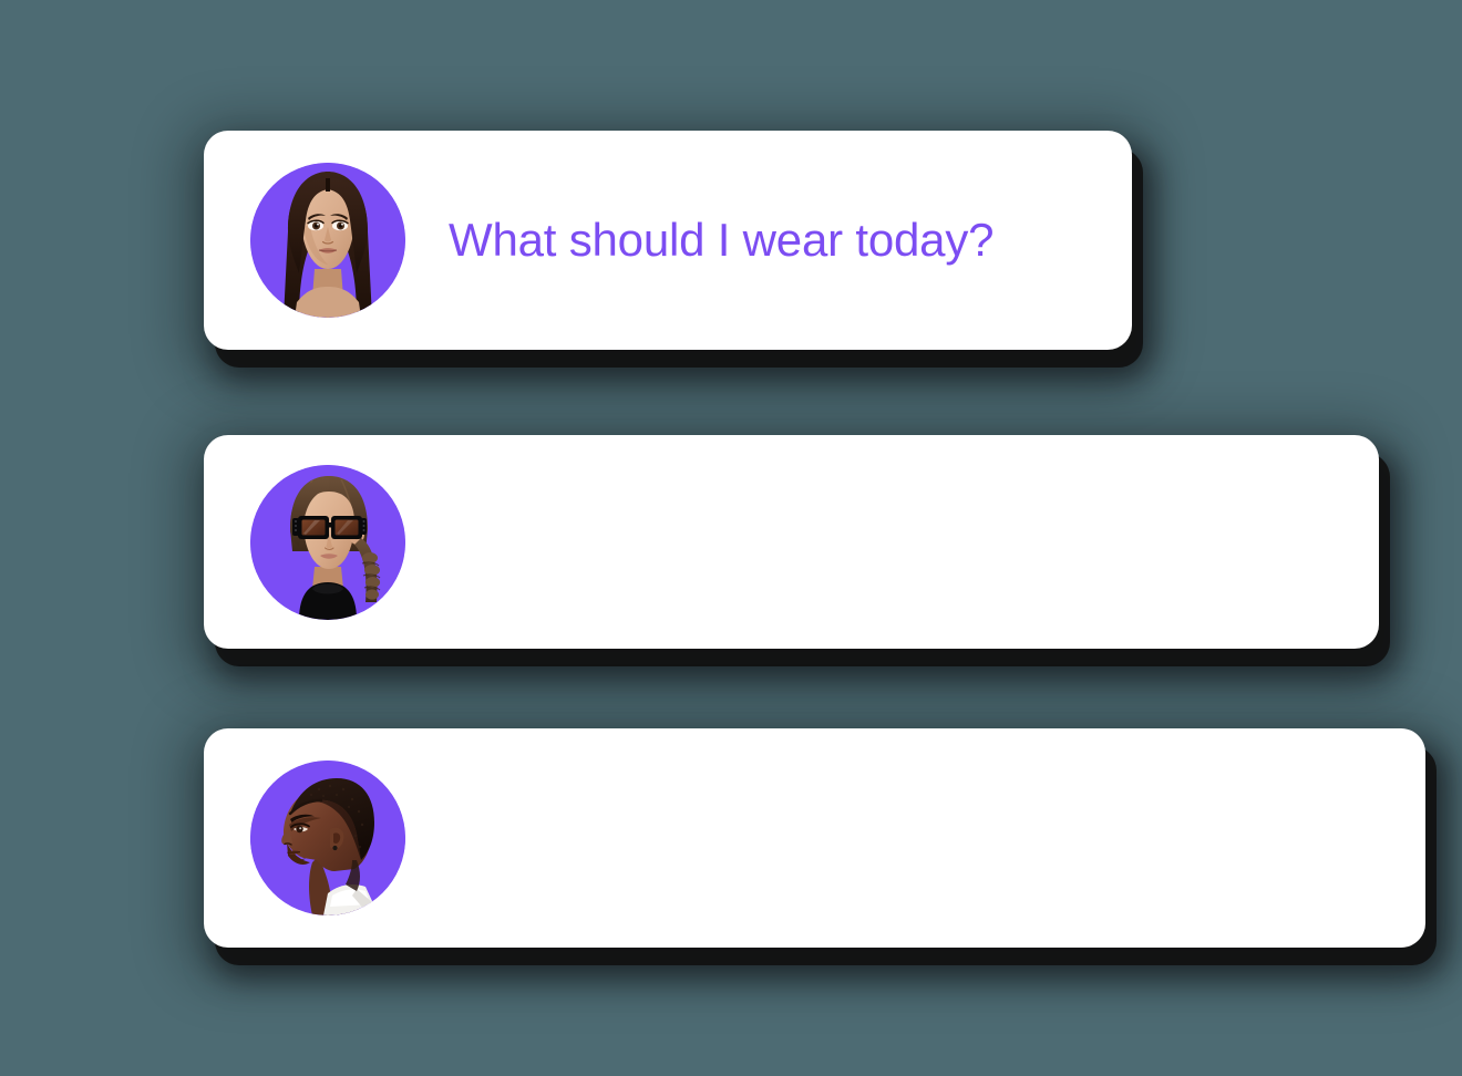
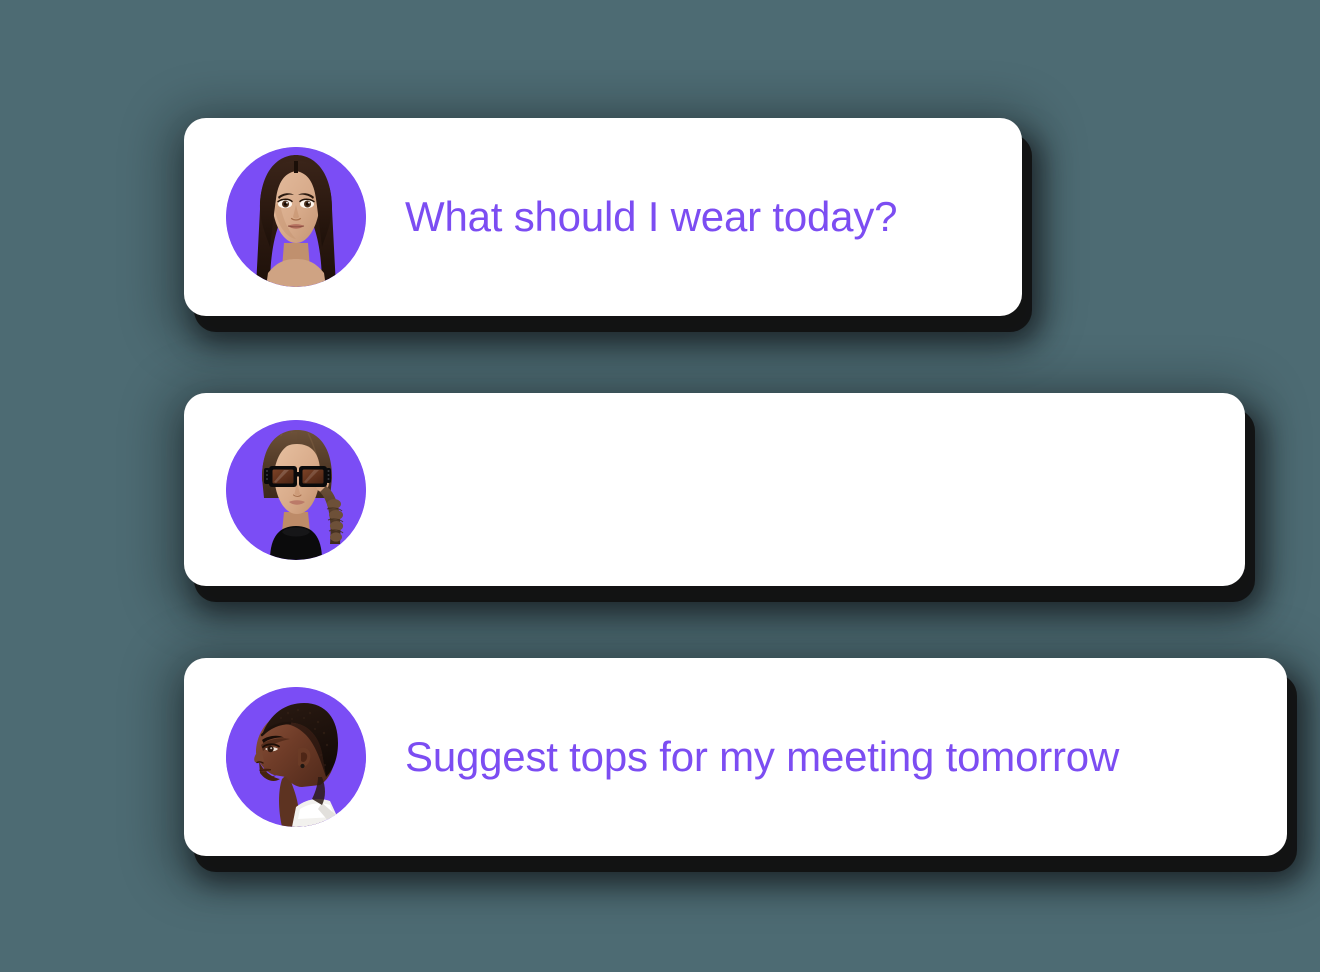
  What should I wear today?
+ Suggest tops for my meeting tomorrow
